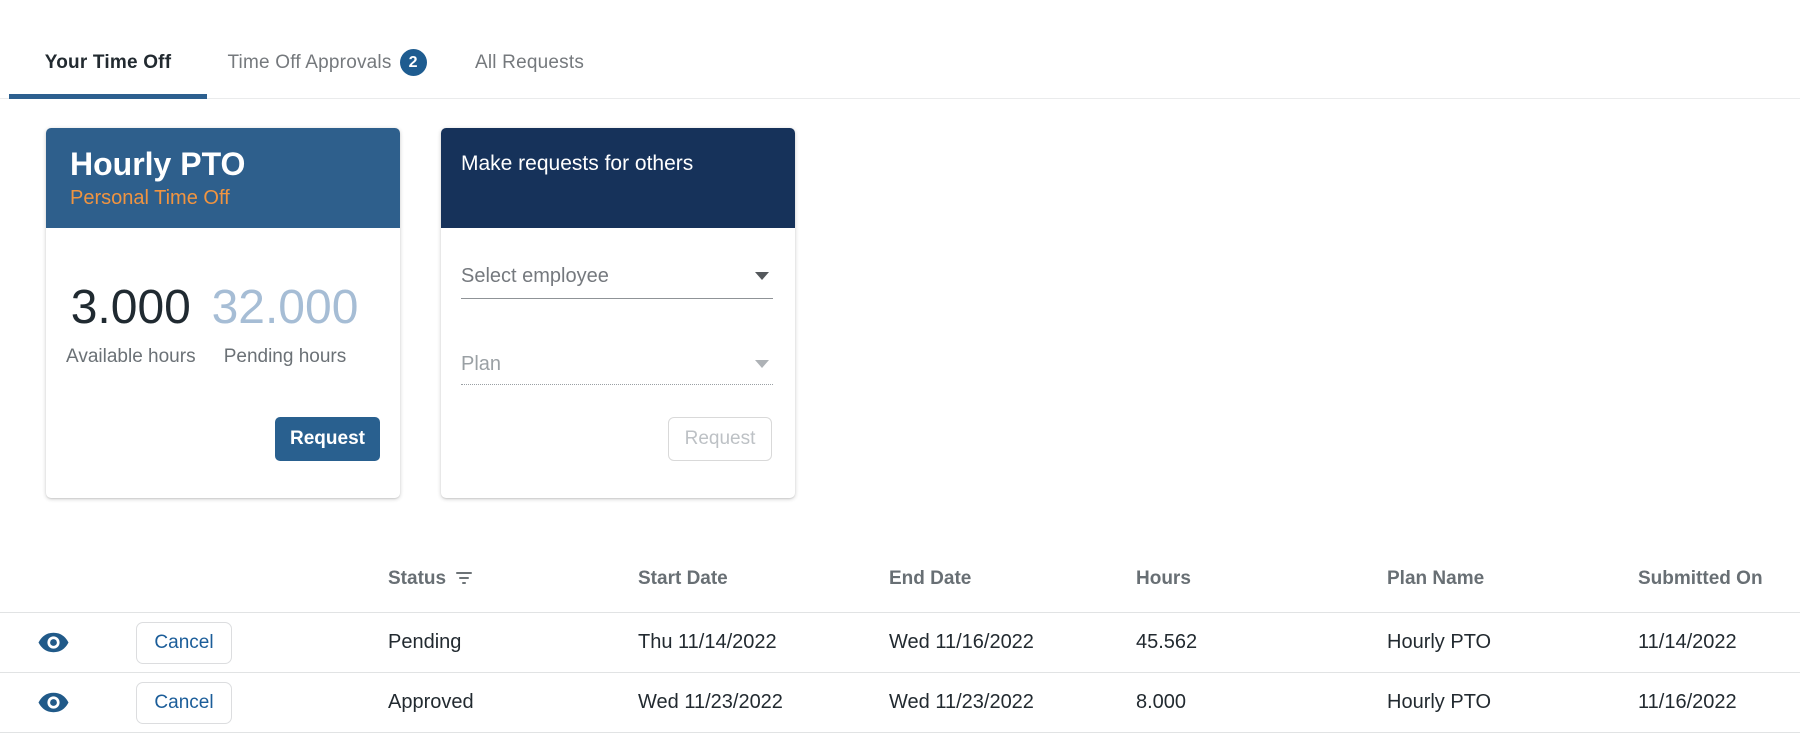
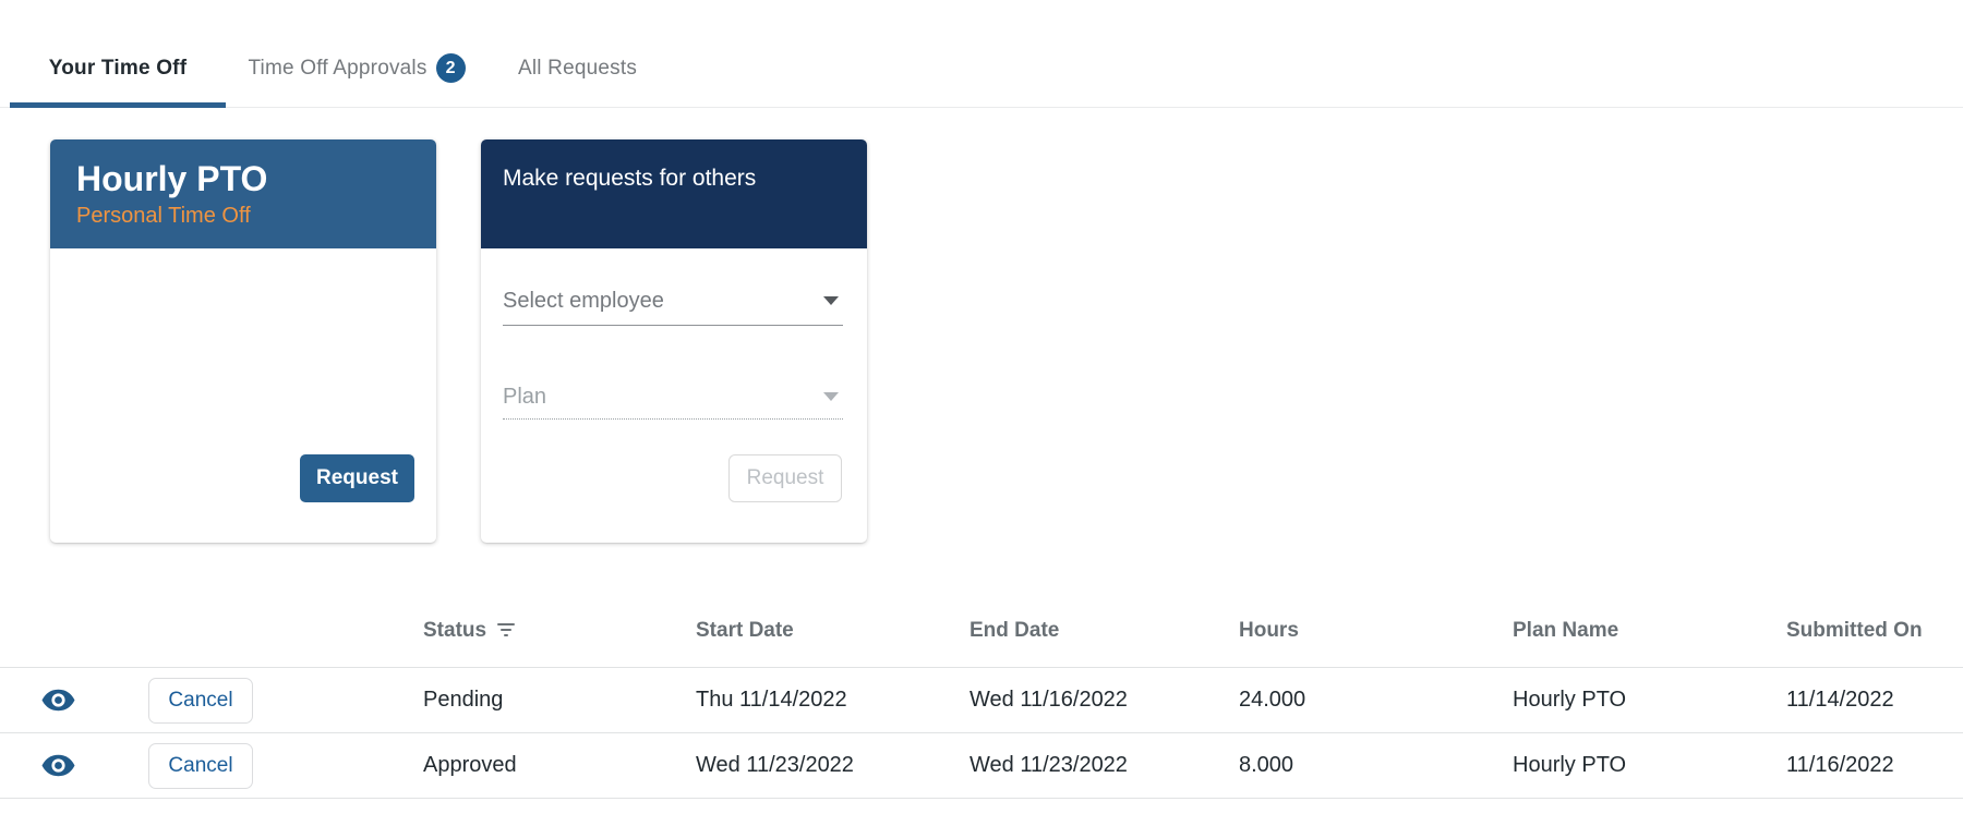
  Your Time Off
  Time Off Approvals
  2
  All Requests
  Hourly PTO
  Personal Time Off
- 3.000
- Available hours
- 32.000
- Pending hours
  Request
  Make requests for others
  Select employee
  Plan
  Request
  Status
  Start Date
  End Date
  Hours
  Plan Name
  Submitted On
  Cancel
  Pending
  Thu 11/14/2022
  Wed 11/16/2022
- 45.562
+ 24.000
  Hourly PTO
  11/14/2022
  Cancel
  Approved
  Wed 11/23/2022
  Wed 11/23/2022
  8.000
  Hourly PTO
  11/16/2022
